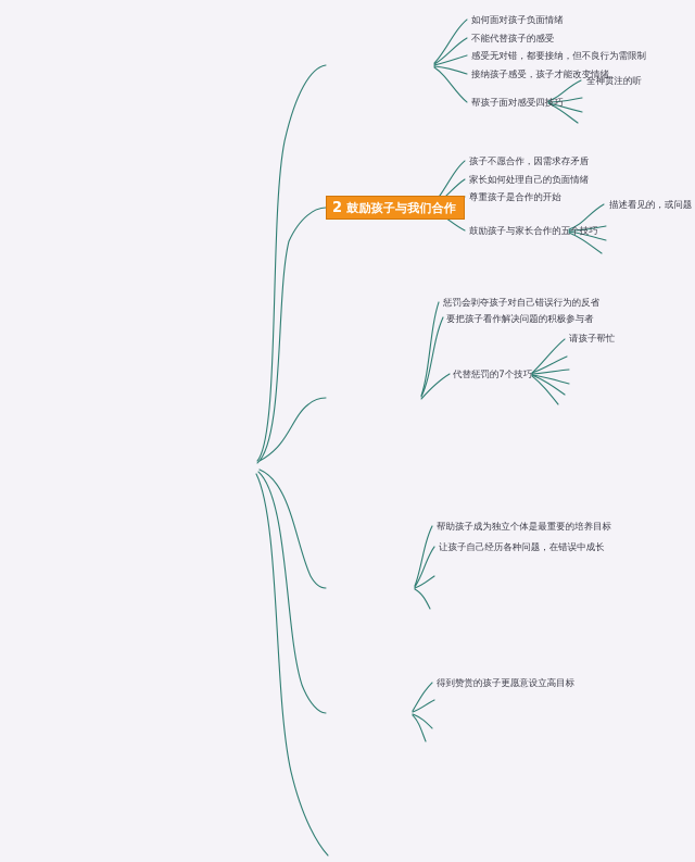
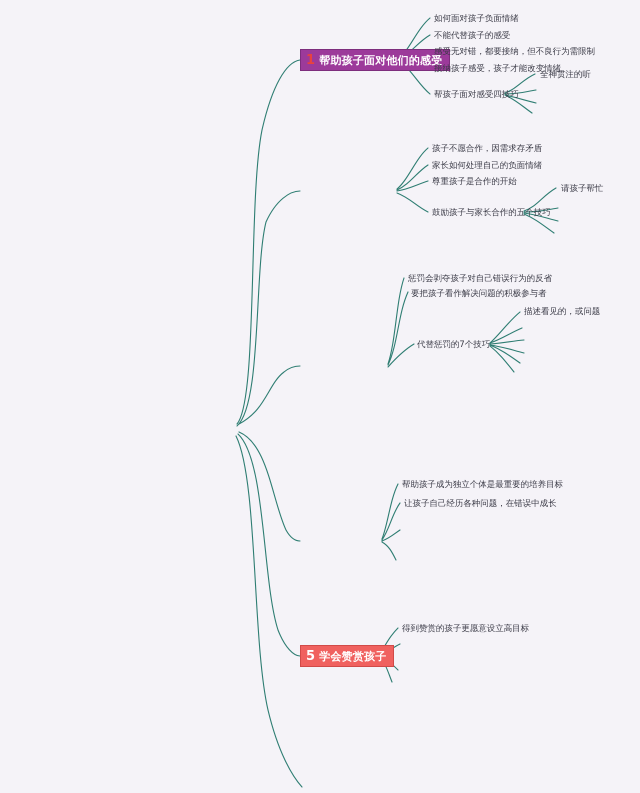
+ 1
+ 帮助孩子面对他们的感受
  如何面对孩子负面情绪
  不能代替孩子的感受
  感受无对错，都要接纳，但不良行为需限制
  接纳孩子感受，孩子才能改变情绪
  帮孩子面对感受四技巧
  全神贯注的听
- 2
- 鼓励孩子与我们合作
  孩子不愿合作，因需求存矛盾
  家长如何处理自己的负面情绪
  尊重孩子是合作的开始
  鼓励孩子与家长合作的五个技巧
- 描述看见的，或问题
+ 请孩子帮忙
  惩罚会剥夺孩子对自己错误行为的反省
  要把孩子看作解决问题的积极参与者
  代替惩罚的7个技巧
- 请孩子帮忙
+ 描述看见的，或问题
  帮助孩子成为独立个体是最重要的培养目标
  让孩子自己经历各种问题，在错误中成长
+ 5
+ 学会赞赏孩子
  得到赞赏的孩子更愿意设立高目标
